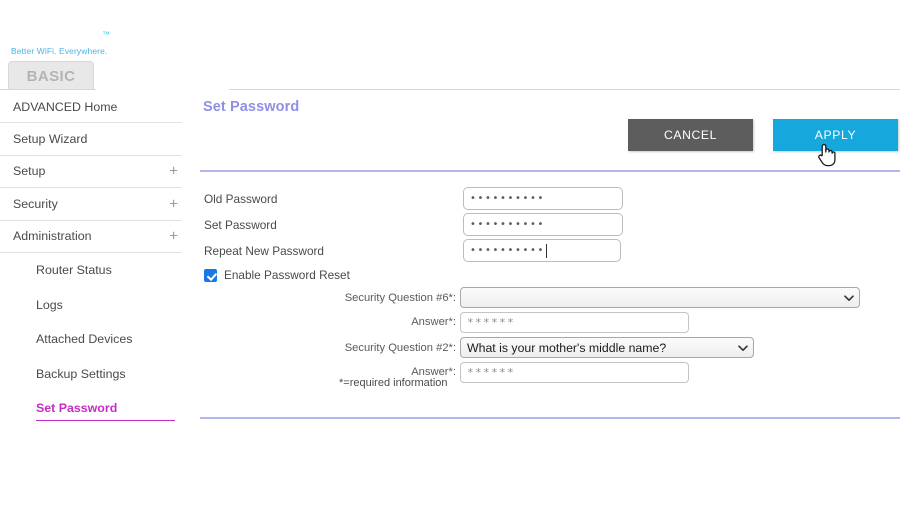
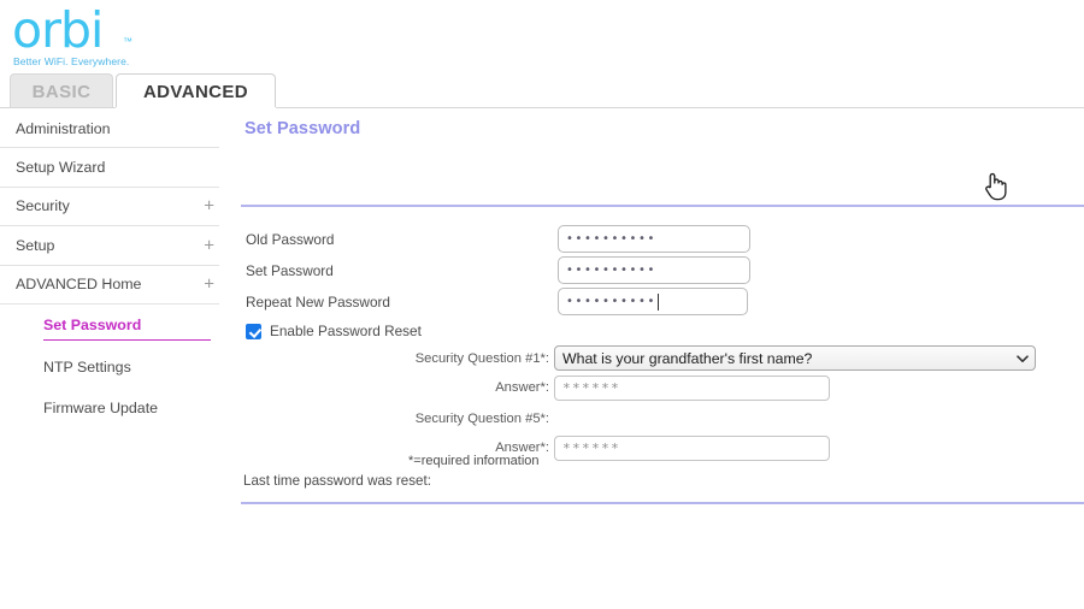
+ orbi
  ™
  Better WiFi. Everywhere.
  BASIC
+ ADVANCED
- ADVANCED Home
+ Administration
  Setup Wizard
- Setup
+ Security
  +
- Security
+ Setup
  +
- Administration
+ ADVANCED Home
  +
- Router Status
- Logs
- Attached Devices
- Backup Settings
  Set Password
+ NTP Settings
+ Firmware Update
  Set Password
- CANCEL
- APPLY
  Old Password
  ••••••••••
  Set Password
  ••••••••••
  Repeat New Password
  ••••••••••
  Enable Password Reset
- Security Question #6*:
+ Security Question #1*:
+ What is your grandfather's first name?
  Answer*:
  ******
- Security Question #2*:
+ Security Question #5*:
- What is your mother's middle name?
  Answer*:
  ******
  *=required information
+ Last time password was reset:
